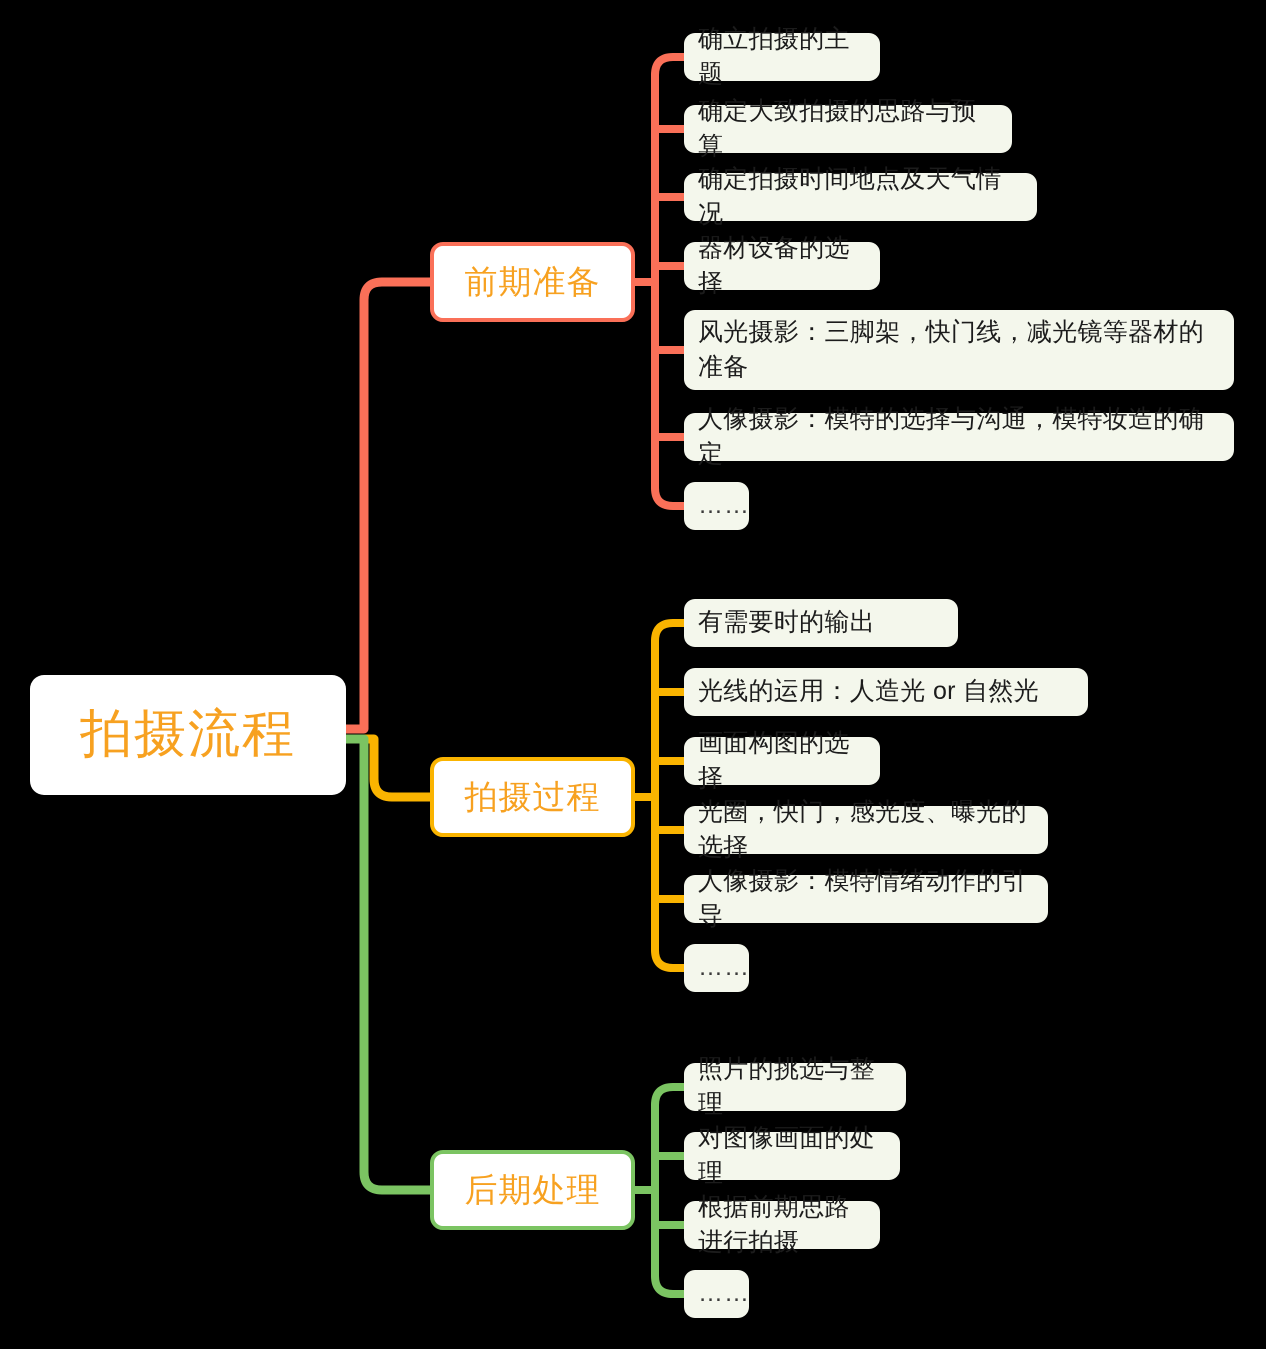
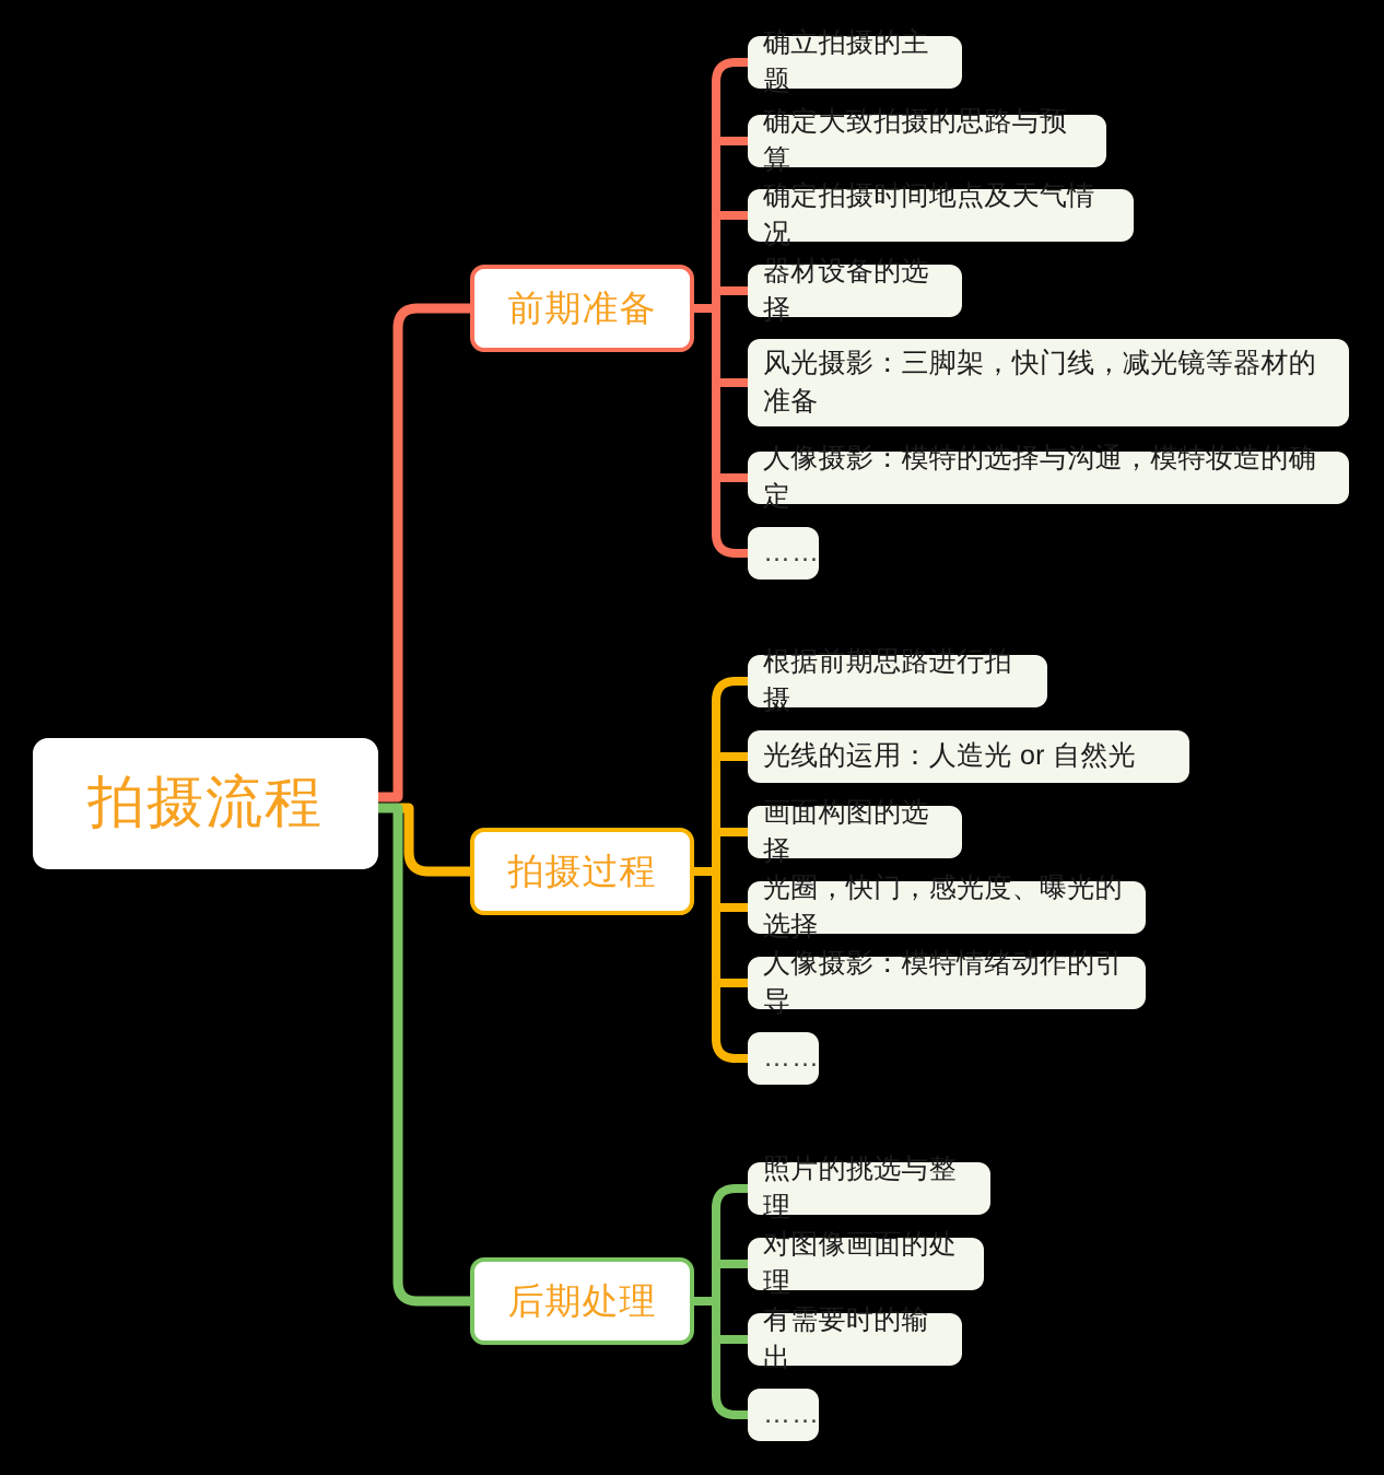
  拍摄流程
  前期准备
  确立拍摄的主题
  确定大致拍摄的思路与预算
  确定拍摄时间地点及天气情况
  器材设备的选择
  风光摄影：三脚架，快门线，减光镜等器材的准备
  人像摄影：模特的选择与沟通，模特妆造的确定
  ……
  拍摄过程
- 有需要时的输出
+ 根据前期思路进行拍摄
  光线的运用：人造光 or 自然光
  画面构图的选择
  光圈，快门，感光度、曝光的选择
  人像摄影：模特情绪动作的引导
  ……
  后期处理
  照片的挑选与整理
  对图像画面的处理
- 根据前期思路进行拍摄
+ 有需要时的输出
  ……
